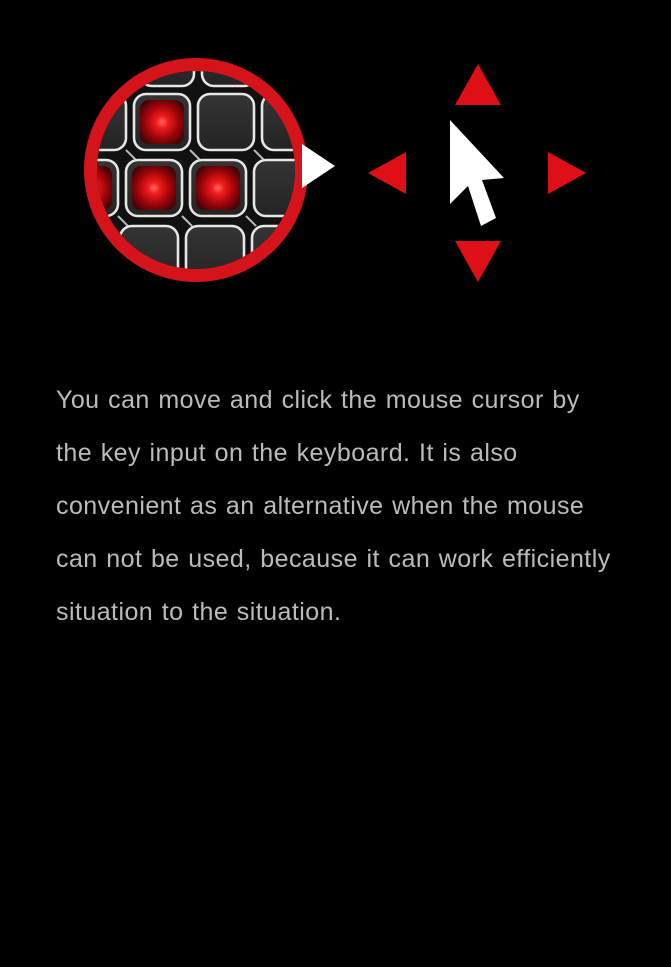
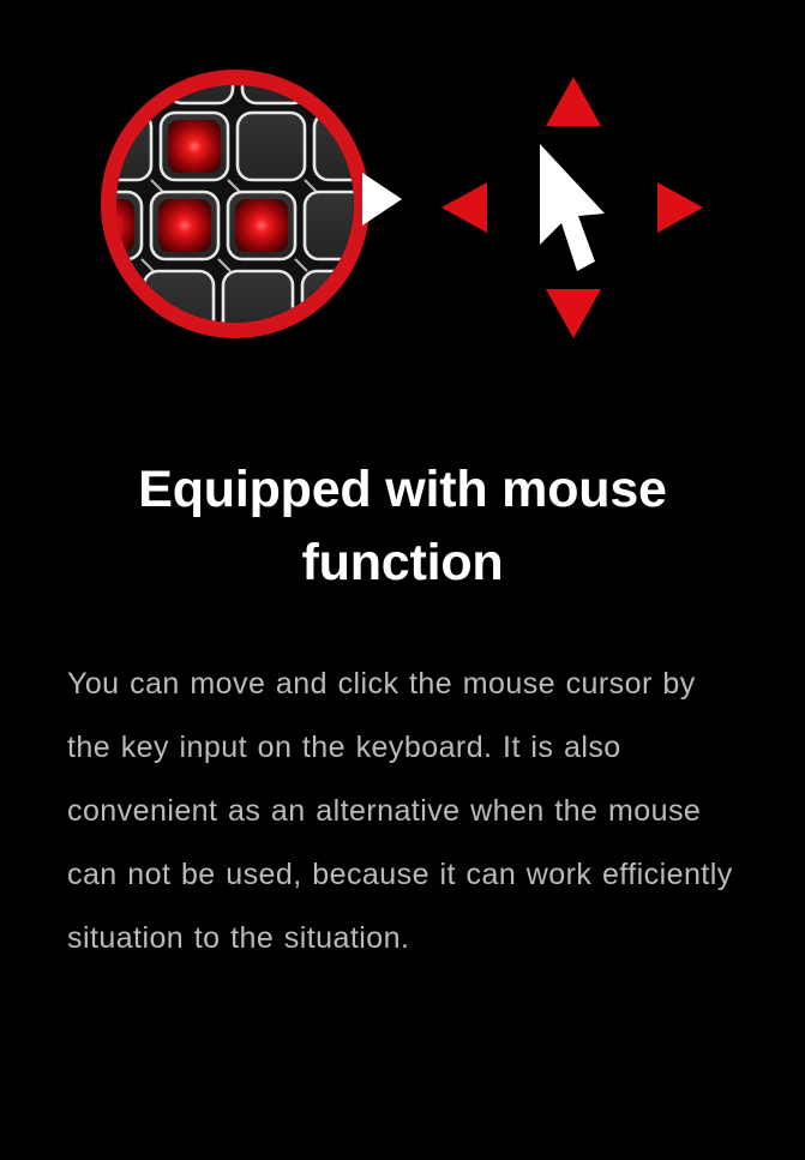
+ Equipped with mouse function
  You can move and click the mouse cursor by the key input on the keyboard. It is also convenient as an alternative when the mouse can not be used, because it can work efficiently situation to the situation.
